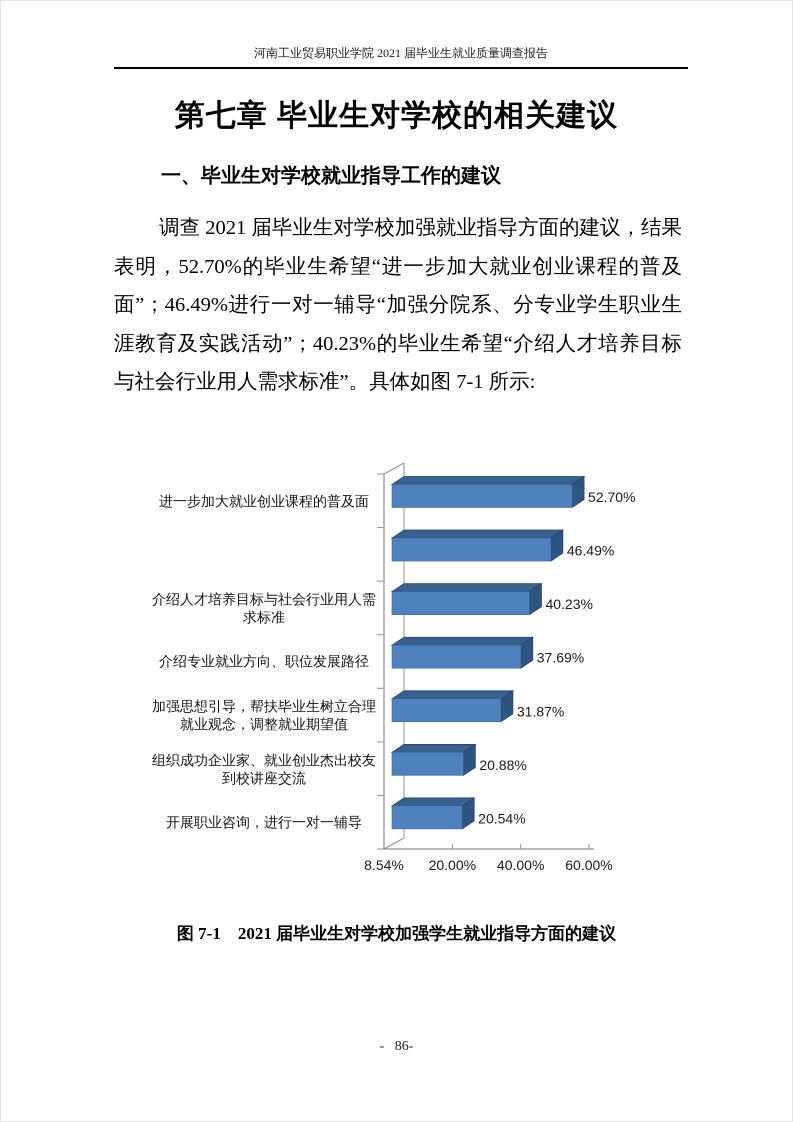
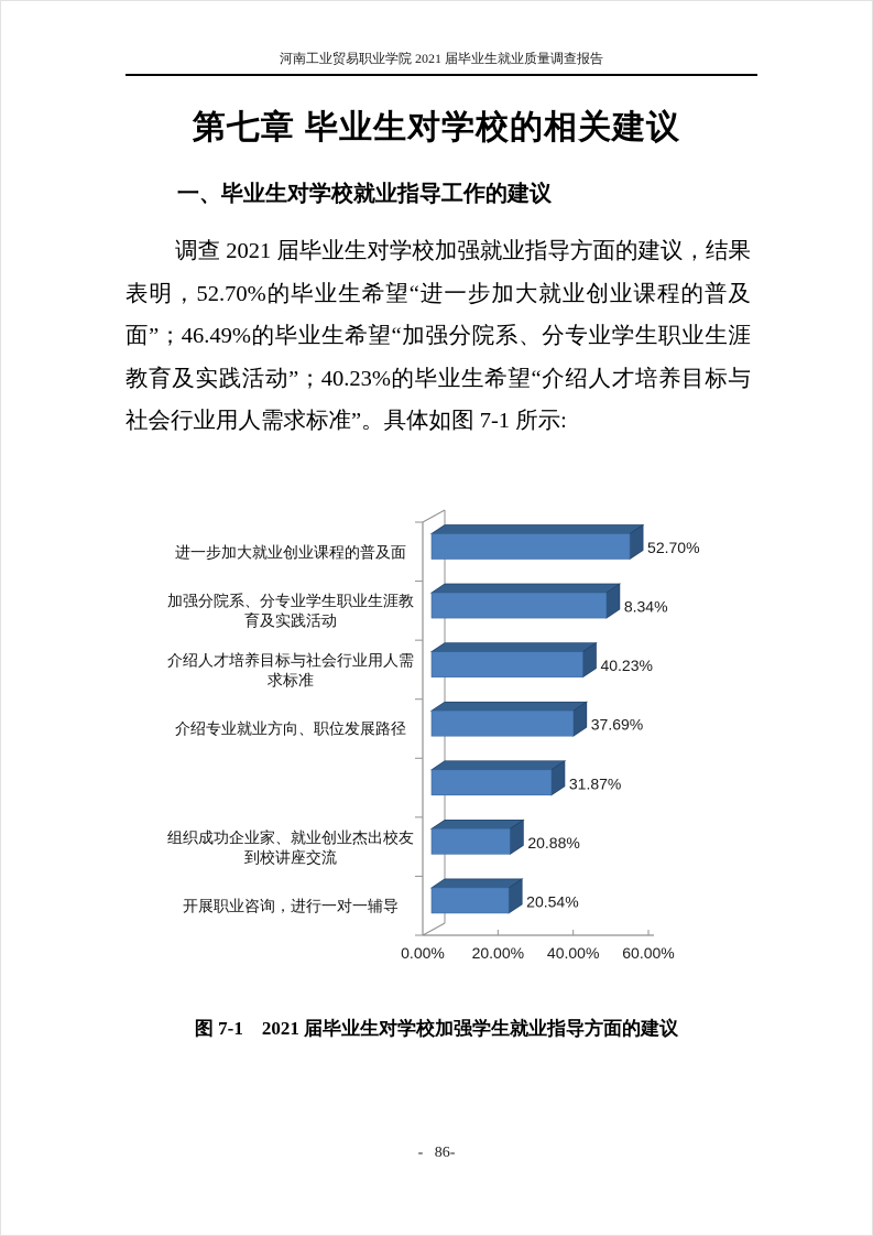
  河南工业贸易职业学院 2021 届毕业生就业质量调查报告
  第七章 毕业生对学校的相关建议
  一、毕业生对学校就业指导工作的建议
- 调查 2021 届毕业生对学校加强就业指导方面的建议，结果表明，52.70%的毕业生希望“进一步加大就业创业课程的普及面”；46.49%进行一对一辅导“加强分院系、分专业学生职业生涯教育及实践活动”；40.23%的毕业生希望“介绍人才培养目标与社会行业用人需求标准”。具体如图 7-1 所示:
+ 调查 2021 届毕业生对学校加强就业指导方面的建议，结果表明，52.70%的毕业生希望“进一步加大就业创业课程的普及面”；46.49%的毕业生希望“加强分院系、分专业学生职业生涯教育及实践活动”；40.23%的毕业生希望“介绍人才培养目标与社会行业用人需求标准”。具体如图 7-1 所示:
- 8.54%
+ 0.00%
  20.00%
  40.00%
  60.00%
  52.70%
- 46.49%
+ 8.34%
  40.23%
  37.69%
  31.87%
  20.88%
  20.54%
  进一步加大就业创业课程的普及面
+ 加强分院系、分专业学生职业生涯教
+ 育及实践活动
  介绍人才培养目标与社会行业用人需
  求标准
  介绍专业就业方向、职位发展路径
- 加强思想引导，帮扶毕业生树立合理
- 就业观念，调整就业期望值
  组织成功企业家、就业创业杰出校友
  到校讲座交流
  开展职业咨询，进行一对一辅导
  图 7-1 2021 届毕业生对学校加强学生就业指导方面的建议
  - 86-
